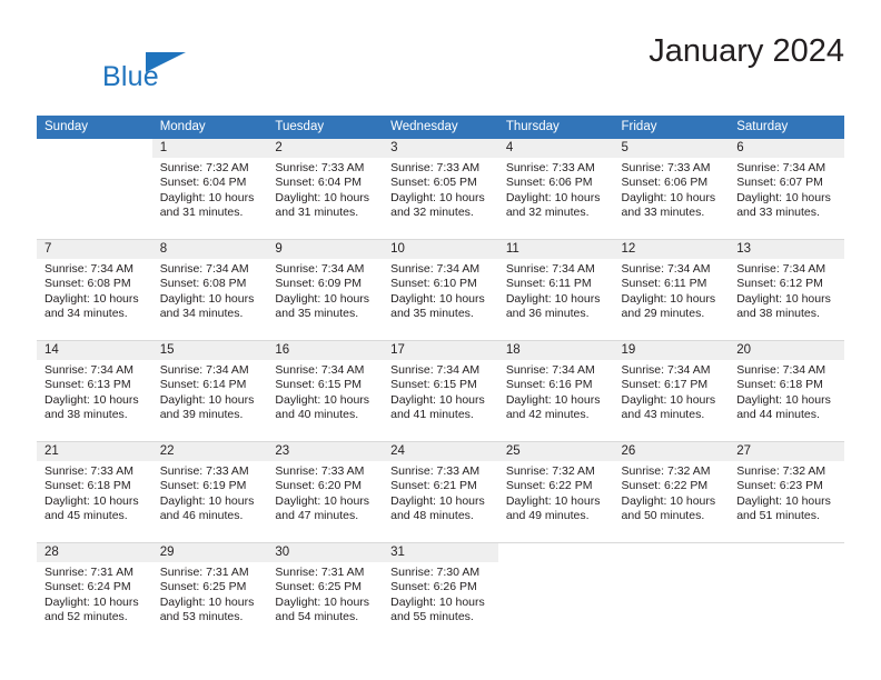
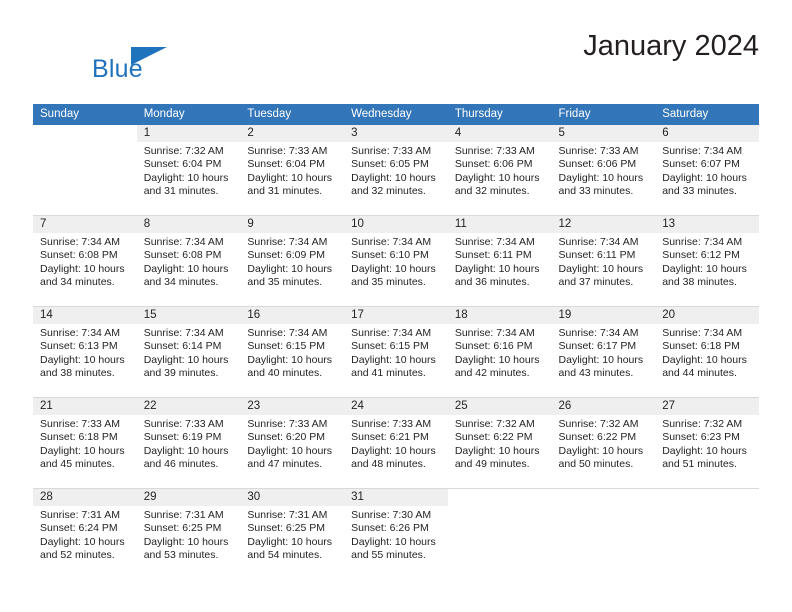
  Blue
  January 2024
  Sunday	Monday	Tuesday	Wednesday	Thursday	Friday	Saturday
  	1Sunrise: 7:32 AMSunset: 6:04 PMDaylight: 10 hoursand 31 minutes.	2Sunrise: 7:33 AMSunset: 6:04 PMDaylight: 10 hoursand 31 minutes.	3Sunrise: 7:33 AMSunset: 6:05 PMDaylight: 10 hoursand 32 minutes.	4Sunrise: 7:33 AMSunset: 6:06 PMDaylight: 10 hoursand 32 minutes.	5Sunrise: 7:33 AMSunset: 6:06 PMDaylight: 10 hoursand 33 minutes.	6Sunrise: 7:34 AMSunset: 6:07 PMDaylight: 10 hoursand 33 minutes.
- 7Sunrise: 7:34 AMSunset: 6:08 PMDaylight: 10 hoursand 34 minutes.	8Sunrise: 7:34 AMSunset: 6:08 PMDaylight: 10 hoursand 34 minutes.	9Sunrise: 7:34 AMSunset: 6:09 PMDaylight: 10 hoursand 35 minutes.	10Sunrise: 7:34 AMSunset: 6:10 PMDaylight: 10 hoursand 35 minutes.	11Sunrise: 7:34 AMSunset: 6:11 PMDaylight: 10 hoursand 36 minutes.	12Sunrise: 7:34 AMSunset: 6:11 PMDaylight: 10 hoursand 29 minutes.	13Sunrise: 7:34 AMSunset: 6:12 PMDaylight: 10 hoursand 38 minutes.
+ 7Sunrise: 7:34 AMSunset: 6:08 PMDaylight: 10 hoursand 34 minutes.	8Sunrise: 7:34 AMSunset: 6:08 PMDaylight: 10 hoursand 34 minutes.	9Sunrise: 7:34 AMSunset: 6:09 PMDaylight: 10 hoursand 35 minutes.	10Sunrise: 7:34 AMSunset: 6:10 PMDaylight: 10 hoursand 35 minutes.	11Sunrise: 7:34 AMSunset: 6:11 PMDaylight: 10 hoursand 36 minutes.	12Sunrise: 7:34 AMSunset: 6:11 PMDaylight: 10 hoursand 37 minutes.	13Sunrise: 7:34 AMSunset: 6:12 PMDaylight: 10 hoursand 38 minutes.
  14Sunrise: 7:34 AMSunset: 6:13 PMDaylight: 10 hoursand 38 minutes.	15Sunrise: 7:34 AMSunset: 6:14 PMDaylight: 10 hoursand 39 minutes.	16Sunrise: 7:34 AMSunset: 6:15 PMDaylight: 10 hoursand 40 minutes.	17Sunrise: 7:34 AMSunset: 6:15 PMDaylight: 10 hoursand 41 minutes.	18Sunrise: 7:34 AMSunset: 6:16 PMDaylight: 10 hoursand 42 minutes.	19Sunrise: 7:34 AMSunset: 6:17 PMDaylight: 10 hoursand 43 minutes.	20Sunrise: 7:34 AMSunset: 6:18 PMDaylight: 10 hoursand 44 minutes.
  21Sunrise: 7:33 AMSunset: 6:18 PMDaylight: 10 hoursand 45 minutes.	22Sunrise: 7:33 AMSunset: 6:19 PMDaylight: 10 hoursand 46 minutes.	23Sunrise: 7:33 AMSunset: 6:20 PMDaylight: 10 hoursand 47 minutes.	24Sunrise: 7:33 AMSunset: 6:21 PMDaylight: 10 hoursand 48 minutes.	25Sunrise: 7:32 AMSunset: 6:22 PMDaylight: 10 hoursand 49 minutes.	26Sunrise: 7:32 AMSunset: 6:22 PMDaylight: 10 hoursand 50 minutes.	27Sunrise: 7:32 AMSunset: 6:23 PMDaylight: 10 hoursand 51 minutes.
  28Sunrise: 7:31 AMSunset: 6:24 PMDaylight: 10 hoursand 52 minutes.	29Sunrise: 7:31 AMSunset: 6:25 PMDaylight: 10 hoursand 53 minutes.	30Sunrise: 7:31 AMSunset: 6:25 PMDaylight: 10 hoursand 54 minutes.	31Sunrise: 7:30 AMSunset: 6:26 PMDaylight: 10 hoursand 55 minutes.
